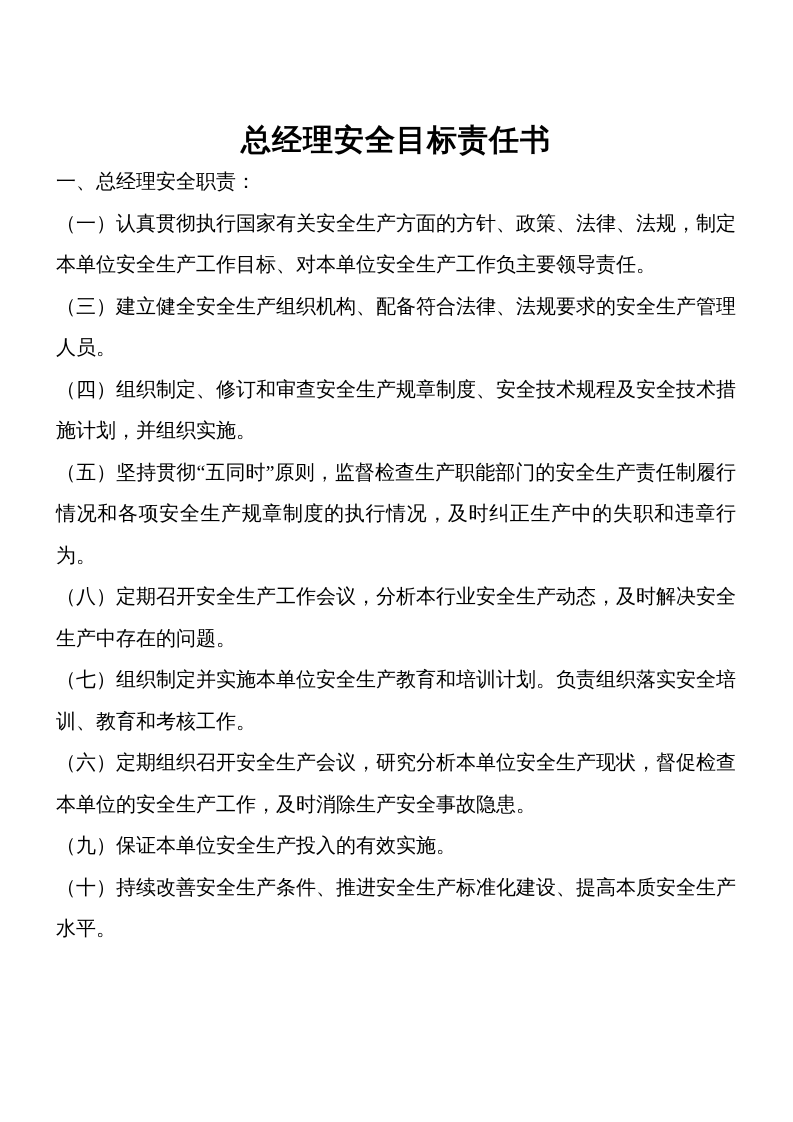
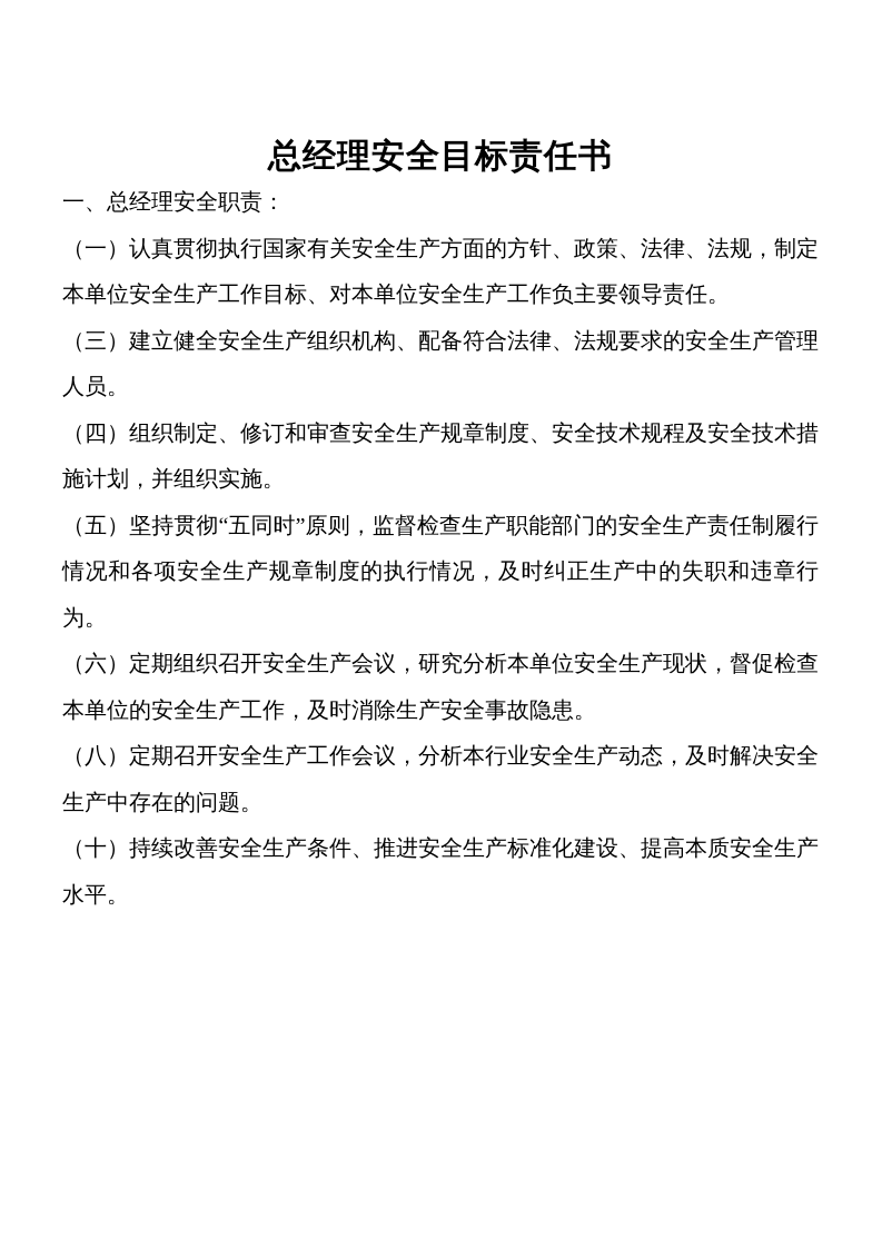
  总经理安全目标责任书
  一、总经理安全职责：
  （一）认真贯彻执行国家有关安全生产方面的方针、政策、法律、法规，制定本单位安全生产工作目标、对本单位安全生产工作负主要领导责任。
  （三）建立健全安全生产组织机构、配备符合法律、法规要求的安全生产管理人员。
  （四）组织制定、修订和审查安全生产规章制度、安全技术规程及安全技术措施计划，并组织实施。
  （五）坚持贯彻“五同时”原则，监督检查生产职能部门的安全生产责任制履行情况和各项安全生产规章制度的执行情况，及时纠正生产中的失职和违章行为。
- （八）定期召开安全生产工作会议，分析本行业安全生产动态，及时解决安全生产中存在的问题。
+ （六）定期组织召开安全生产会议，研究分析本单位安全生产现状，督促检查本单位的安全生产工作，及时消除生产安全事故隐患。
- （七）组织制定并实施本单位安全生产教育和培训计划。负责组织落实安全培训、教育和考核工作。
- （六）定期组织召开安全生产会议，研究分析本单位安全生产现状，督促检查本单位的安全生产工作，及时消除生产安全事故隐患。
+ （八）定期召开安全生产工作会议，分析本行业安全生产动态，及时解决安全生产中存在的问题。
- （九）保证本单位安全生产投入的有效实施。
  （十）持续改善安全生产条件、推进安全生产标准化建设、提高本质安全生产水平。
